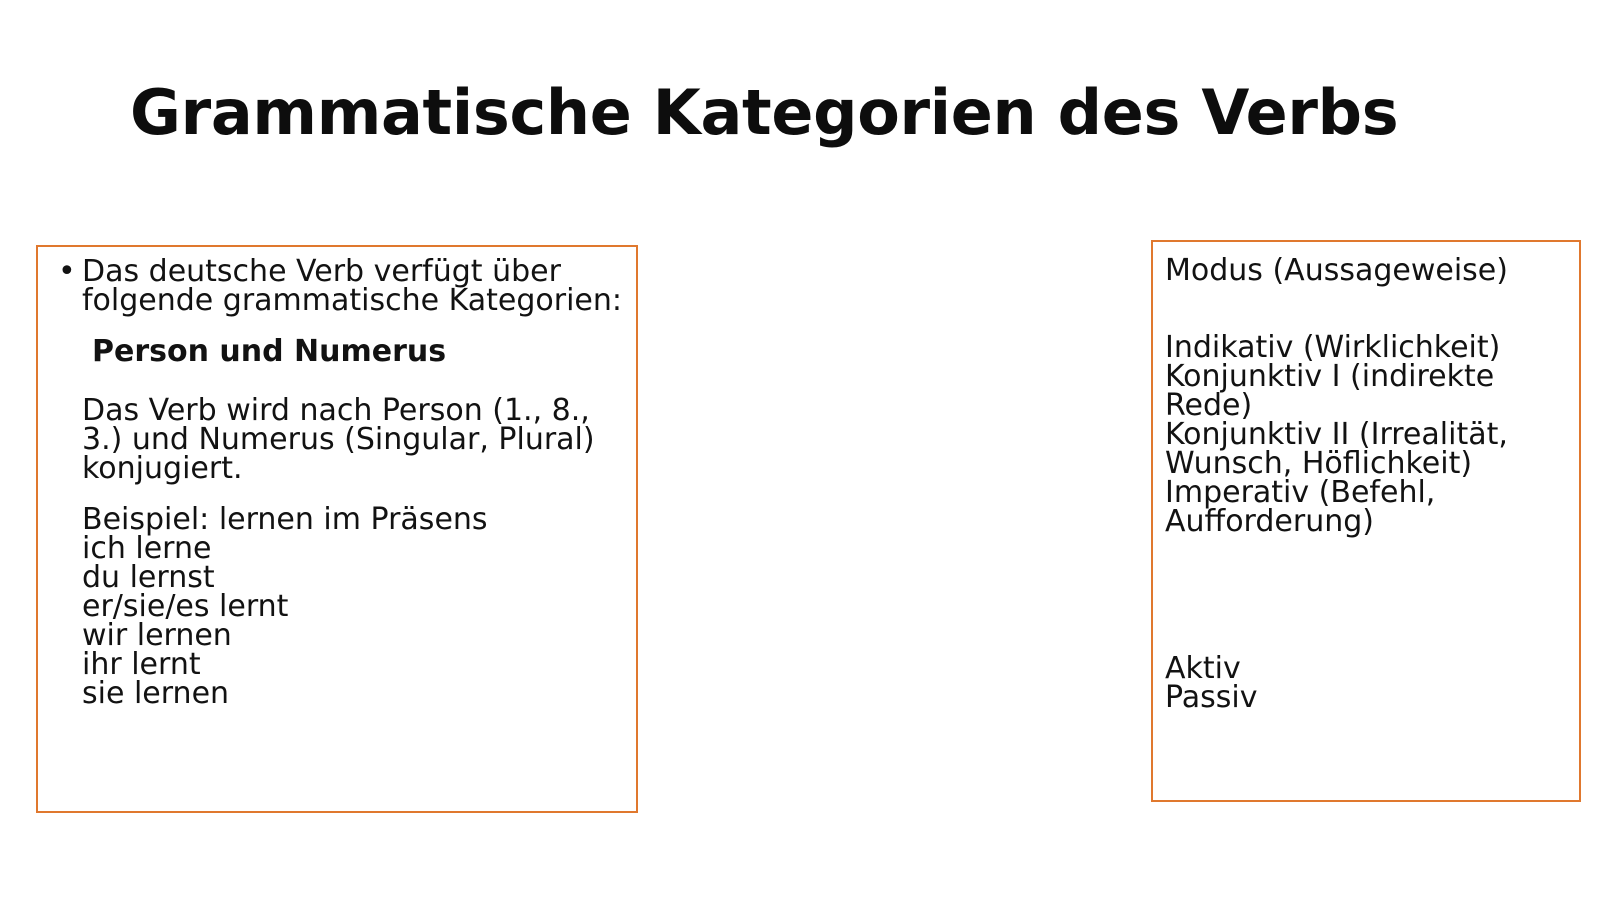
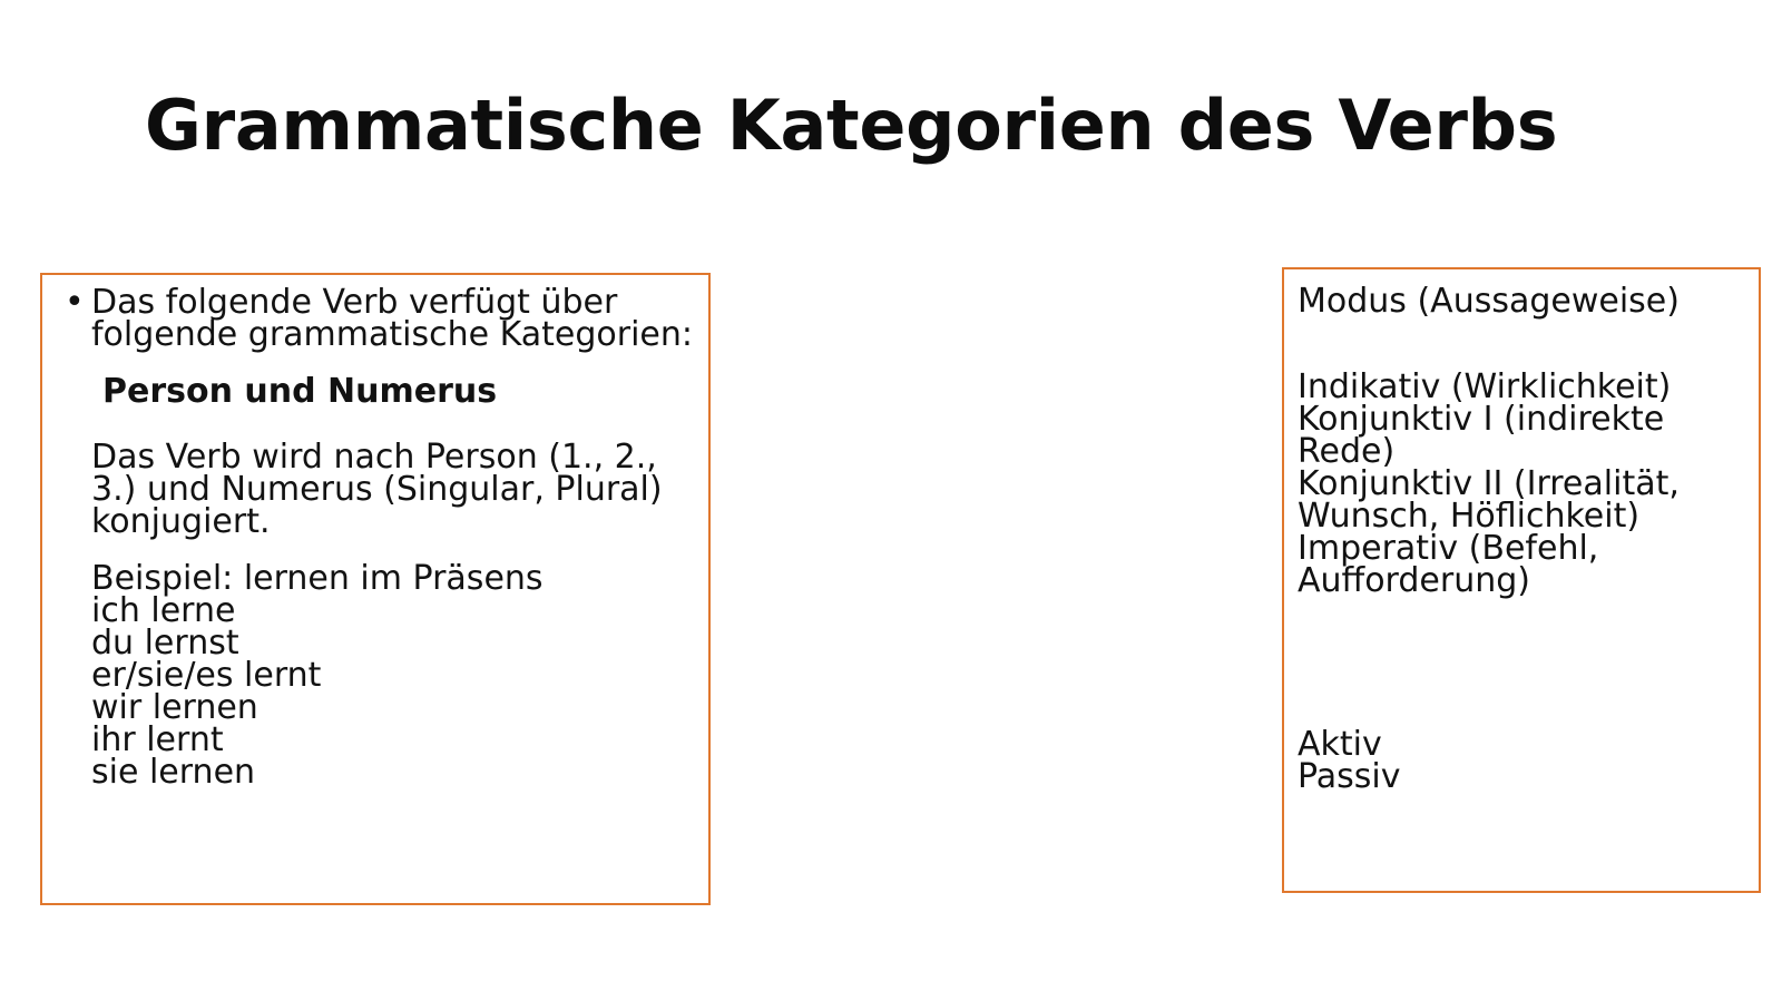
  Grammatische Kategorien des Verbs
  •
- Das deutsche Verb verfügt über folgende grammatische Kategorien:
+ Das folgende Verb verfügt über folgende grammatische Kategorien:
  Person und Numerus
- Das Verb wird nach Person (1., 8., 3.) und Numerus (Singular, Plural) konjugiert.
+ Das Verb wird nach Person (1., 2., 3.) und Numerus (Singular, Plural) konjugiert.
  Beispiel: lernen im Präsens
  ich lerne
  du lernst
  er/sie/es lernt
  wir lernen
  ihr lernt
  sie lernen
  Modus (Aussageweise)
  Indikativ (Wirklichkeit)
  Konjunktiv I (indirekte Rede)
  Konjunktiv II (Irrealität, Wunsch, Höflichkeit)
  Imperativ (Befehl, Aufforderung)
  Aktiv
  Passiv
